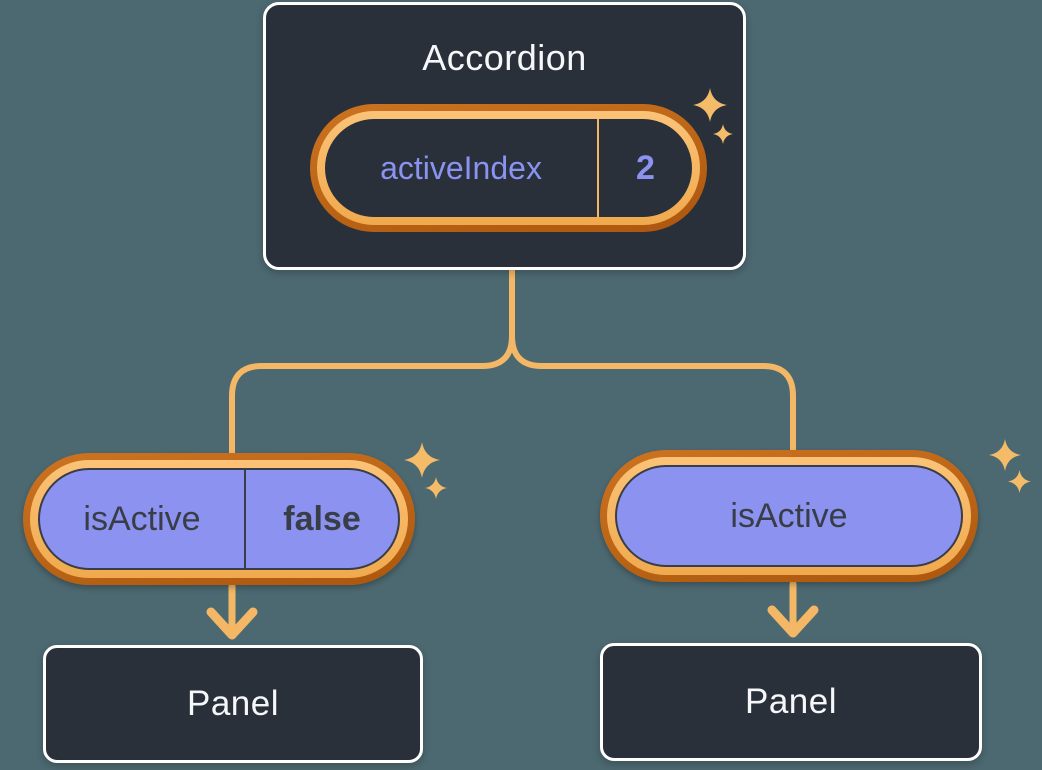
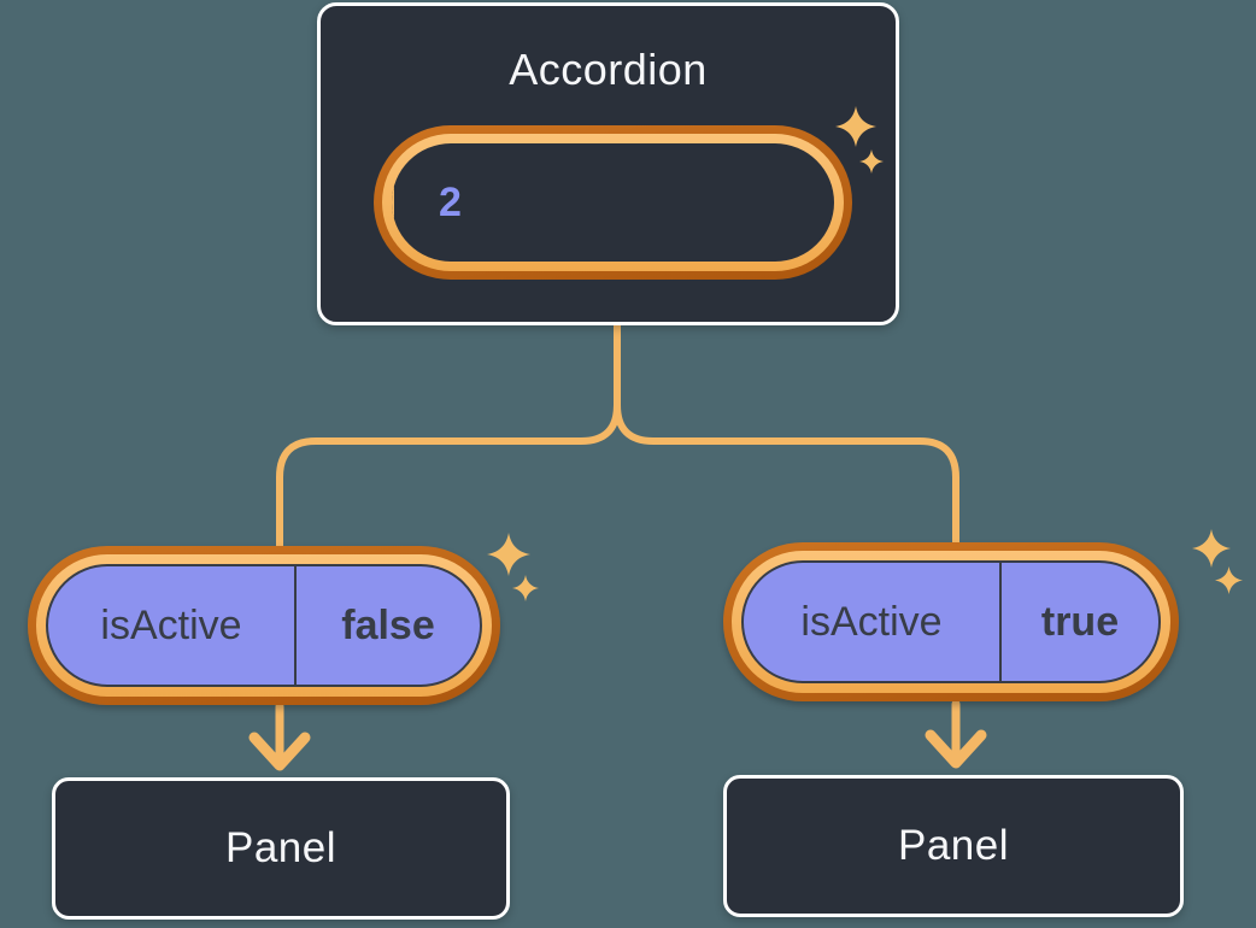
  Accordion
- activeIndex
  2
  isActive
  false
  isActive
+ true
  Panel
  Panel
